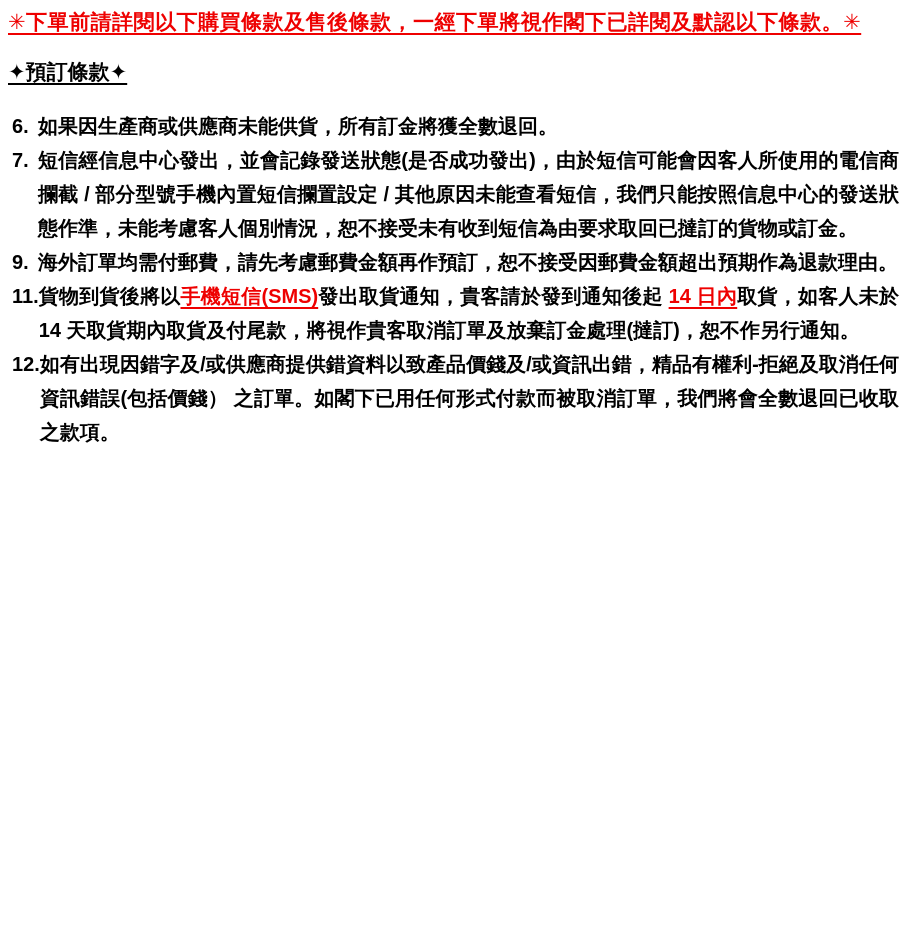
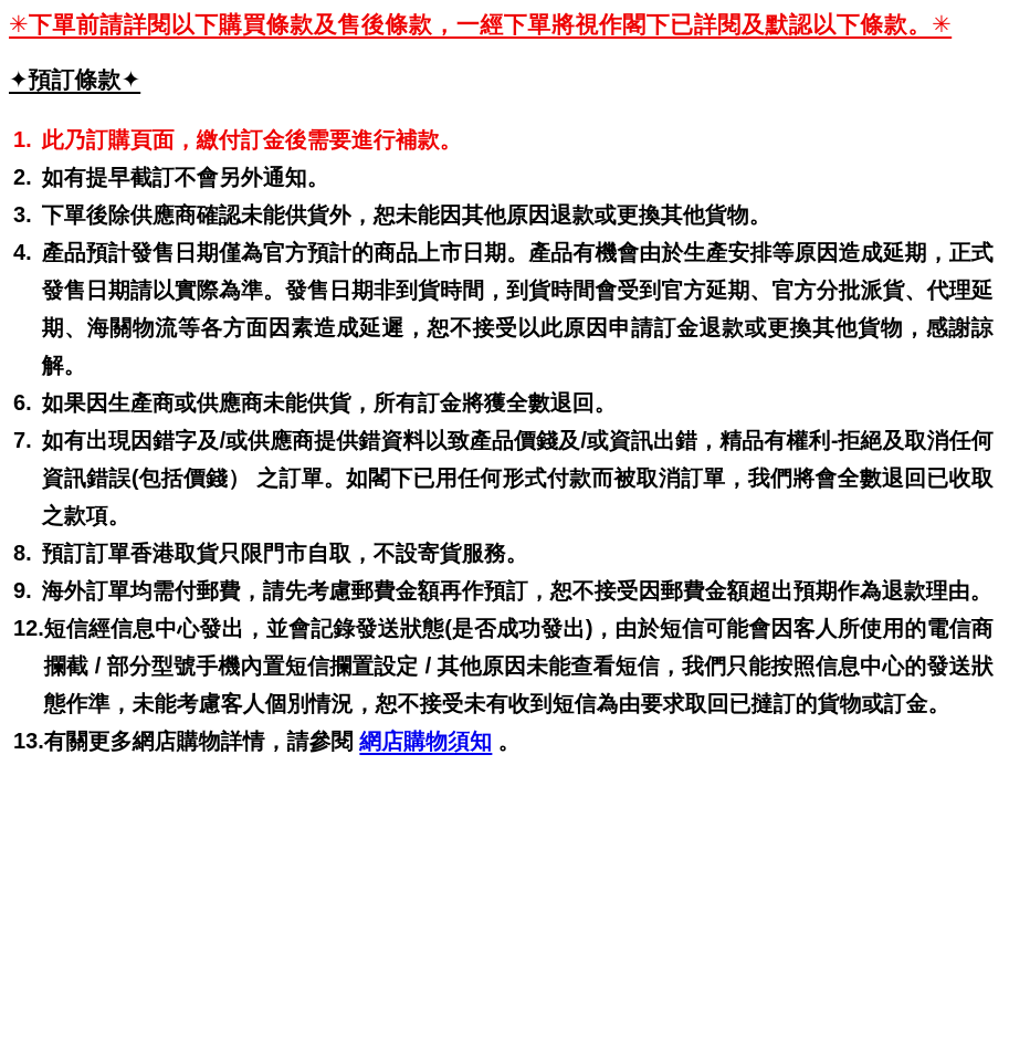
  ✳下單前請詳閱以下購買條款及售後條款，一經下單將視作閣下已詳閱及默認以下條款。✳
  ✦預訂條款✦
+ 1.
+ 此乃訂購頁面，繳付訂金後需要進行補款。
+ 2.
+ 如有提早截訂不會另外通知。
+ 3.
+ 下單後除供應商確認未能供貨外，恕未能因其他原因退款或更換其他貨物。
+ 4.
+ 產品預計發售日期僅為官方預計的商品上市日期。產品有機會由於生產安排等原因造成延期，正式發售日期請以實際為準。發售日期非到貨時間，到貨時間會受到官方延期、官方分批派貨、代理延期、海關物流等各方面因素造成延遲，恕不接受以此原因申請訂金退款或更換其他貨物，感謝諒解。
  6.
  如果因生產商或供應商未能供貨，所有訂金將獲全數退回。
  7.
- 短信經信息中心發出，並會記錄發送狀態(是否成功發出)，由於短信可能會因客人所使用的電信商攔截 / 部分型號手機內置短信攔置設定 / 其他原因未能查看短信，我們只能按照信息中心的發送狀態作準，未能考慮客人個別情況，恕不接受未有收到短信為由要求取回已撻訂的貨物或訂金。
+ 如有出現因錯字及/或供應商提供錯資料以致產品價錢及/或資訊出錯，精品有權利-拒絕及取消任何資訊錯誤(包括價錢） 之訂單。如閣下已用任何形式付款而被取消訂單，我們將會全數退回已收取之款項。
+ 8.
+ 預訂訂單香港取貨只限門市自取，不設寄貨服務。
  9.
  海外訂單均需付郵費，請先考慮郵費金額再作預訂，恕不接受因郵費金額超出預期作為退款理由。
- 11.
- 貨物到貨後將以手機短信(SMS)發出取貨通知，貴客請於發到通知後起 14 日內取貨，如客人未於 14 天取貨期內取貨及付尾款，將視作貴客取消訂單及放棄訂金處理(撻訂)，恕不作另行通知。
  12.
- 如有出現因錯字及/或供應商提供錯資料以致產品價錢及/或資訊出錯，精品有權利-拒絕及取消任何資訊錯誤(包括價錢） 之訂單。如閣下已用任何形式付款而被取消訂單，我們將會全數退回已收取之款項。
+ 短信經信息中心發出，並會記錄發送狀態(是否成功發出)，由於短信可能會因客人所使用的電信商攔截 / 部分型號手機內置短信攔置設定 / 其他原因未能查看短信，我們只能按照信息中心的發送狀態作準，未能考慮客人個別情況，恕不接受未有收到短信為由要求取回已撻訂的貨物或訂金。
+ 13.
+ 有關更多網店購物詳情，請參閱 網店購物須知 。
